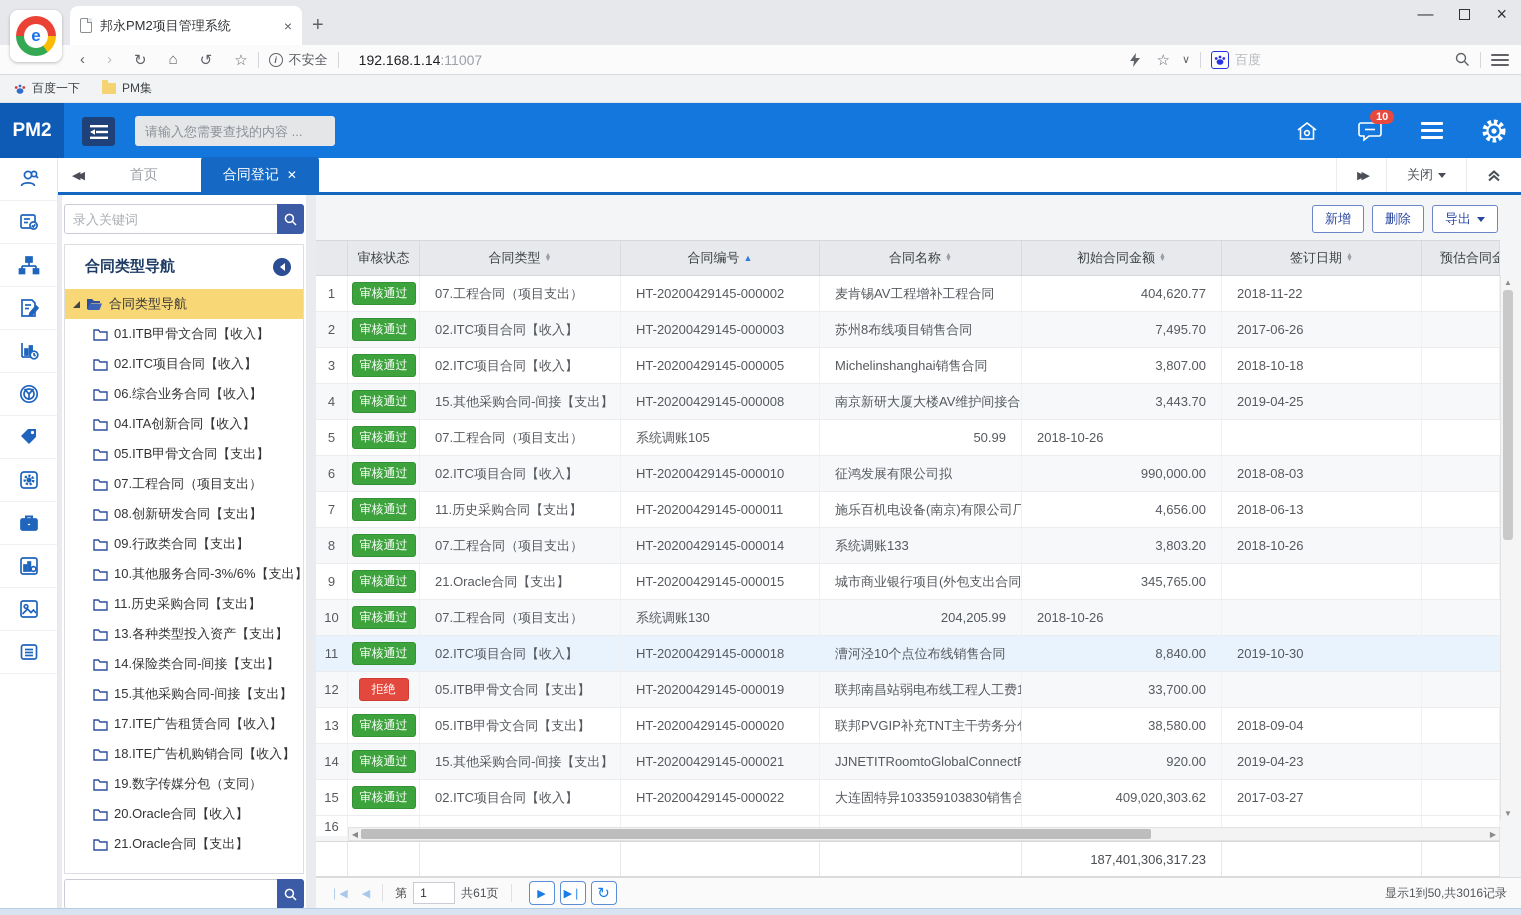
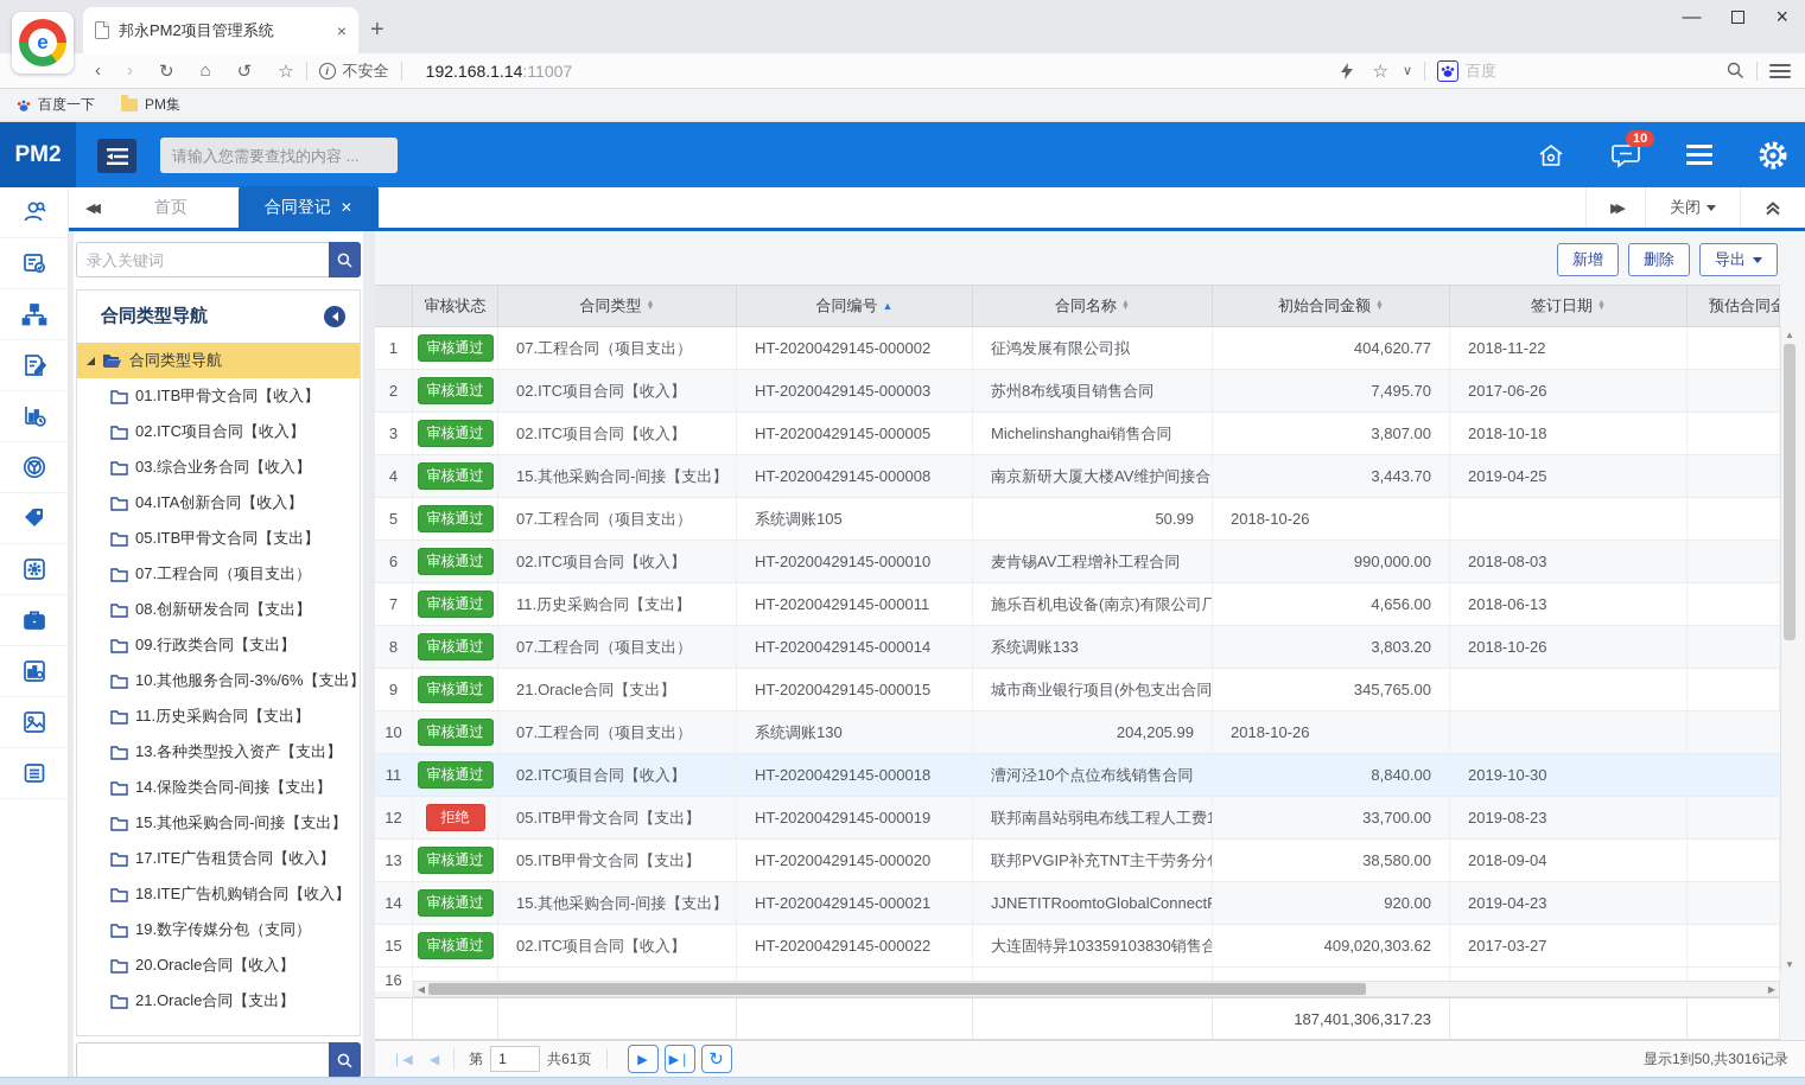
  e
  邦永PM2项目管理系统
  ×
  +
  —
  ×
  ‹
  ›
  ↻
  ⌂
  ↺
  ☆
  i
  不安全
  192.168.1.14:11007
  ☆
  ∨
  百度
  百度一下
  PM集
  PM2
  请输入您需要查找的内容 ...
  10
  ◀◀
  首页
  合同登记
  ✕
  ▶▶
  关闭
  录入关键词
  合同类型导航
  合同类型导航
  01.ITB甲骨文合同【收入】
  02.ITC项目合同【收入】
- 06.综合业务合同【收入】
+ 03.综合业务合同【收入】
  04.ITA创新合同【收入】
  05.ITB甲骨文合同【支出】
  07.工程合同（项目支出）
  08.创新研发合同【支出】
  09.行政类合同【支出】
  10.其他服务合同-3%/6%【支出】
  11.历史采购合同【支出】
  13.各种类型投入资产【支出】
  14.保险类合同-间接【支出】
  15.其他采购合同-间接【支出】
  17.ITE广告租赁合同【收入】
  18.ITE广告机购销合同【收入】
  19.数字传媒分包（支同）
  20.Oracle合同【收入】
  21.Oracle合同【支出】
  新增
  删除
  导出
  审核状态
  合同类型
  合同编号
  ▲
  合同名称
  初始合同金额
  签订日期
  预估合同金
  1
  审核通过
  07.工程合同（项目支出）
  HT-20200429145-000002
- 麦肯锡AV工程增补工程合同
+ 征鸿发展有限公司拟
  404,620.77
  2018-11-22
  2
  审核通过
  02.ITC项目合同【收入】
  HT-20200429145-000003
  苏州8布线项目销售合同
  7,495.70
  2017-06-26
  3
  审核通过
  02.ITC项目合同【收入】
  HT-20200429145-000005
  Michelinshanghai销售合同
  3,807.00
  2018-10-18
  4
  审核通过
  15.其他采购合同-间接【支出】
  HT-20200429145-000008
  南京新研大厦大楼AV维护间接合
  3,443.70
  2019-04-25
  5
  审核通过
  07.工程合同（项目支出）
  系统调账105
  50.99
  2018-10-26
  6
  审核通过
  02.ITC项目合同【收入】
  HT-20200429145-000010
- 征鸿发展有限公司拟
+ 麦肯锡AV工程增补工程合同
  990,000.00
  2018-08-03
  7
  审核通过
  11.历史采购合同【支出】
  HT-20200429145-000011
  施乐百机电设备(南京)有限公司厂
  4,656.00
  2018-06-13
  8
  审核通过
  07.工程合同（项目支出）
  HT-20200429145-000014
  系统调账133
  3,803.20
  2018-10-26
  9
  审核通过
  21.Oracle合同【支出】
  HT-20200429145-000015
  城市商业银行项目(外包支出合同
  345,765.00
  10
  审核通过
  07.工程合同（项目支出）
  系统调账130
  204,205.99
  2018-10-26
  11
  审核通过
  02.ITC项目合同【收入】
  HT-20200429145-000018
  漕河泾10个点位布线销售合同
  8,840.00
  2019-10-30
  12
  拒绝
  05.ITB甲骨文合同【支出】
  HT-20200429145-000019
  联邦南昌站弱电布线工程人工费1
  33,700.00
+ 2019-08-23
  13
  审核通过
  05.ITB甲骨文合同【支出】
  HT-20200429145-000020
  联邦PVGIP补充TNT主干劳务分
  38,580.00
  2018-09-04
  14
  审核通过
  15.其他采购合同-间接【支出】
  HT-20200429145-000021
  JJNETITRoomtoGlobalConnectR
  920.00
  2019-04-23
  15
  审核通过
  02.ITC项目合同【收入】
  HT-20200429145-000022
  大连固特异103359103830销售合
  409,020,303.62
  2017-03-27
  16
  ◀
  ▶
  187,401,306,317.23
  ▲
  ▼
  ❘◀
  ◀
  第
  1
  共61页
  ▶
  ▶❘
  ↻
  显示1到50,共3016记录
